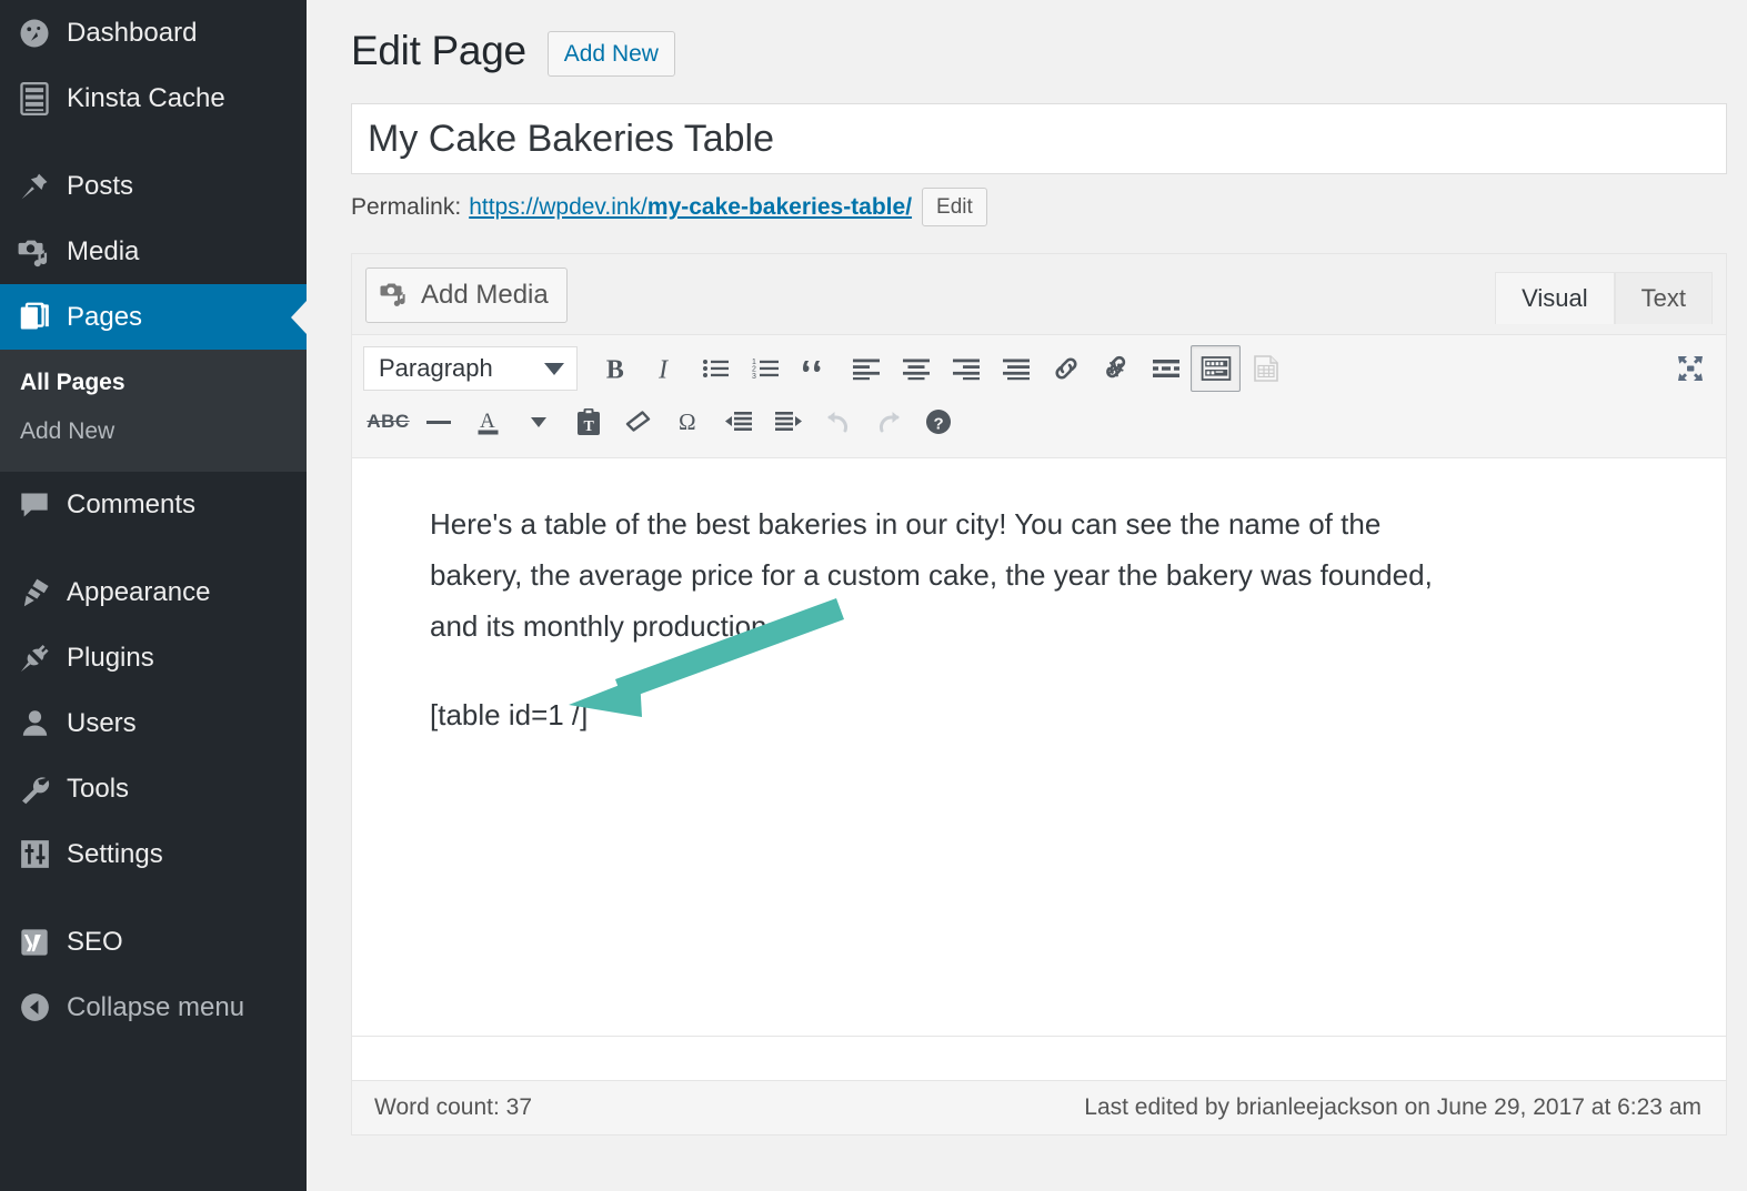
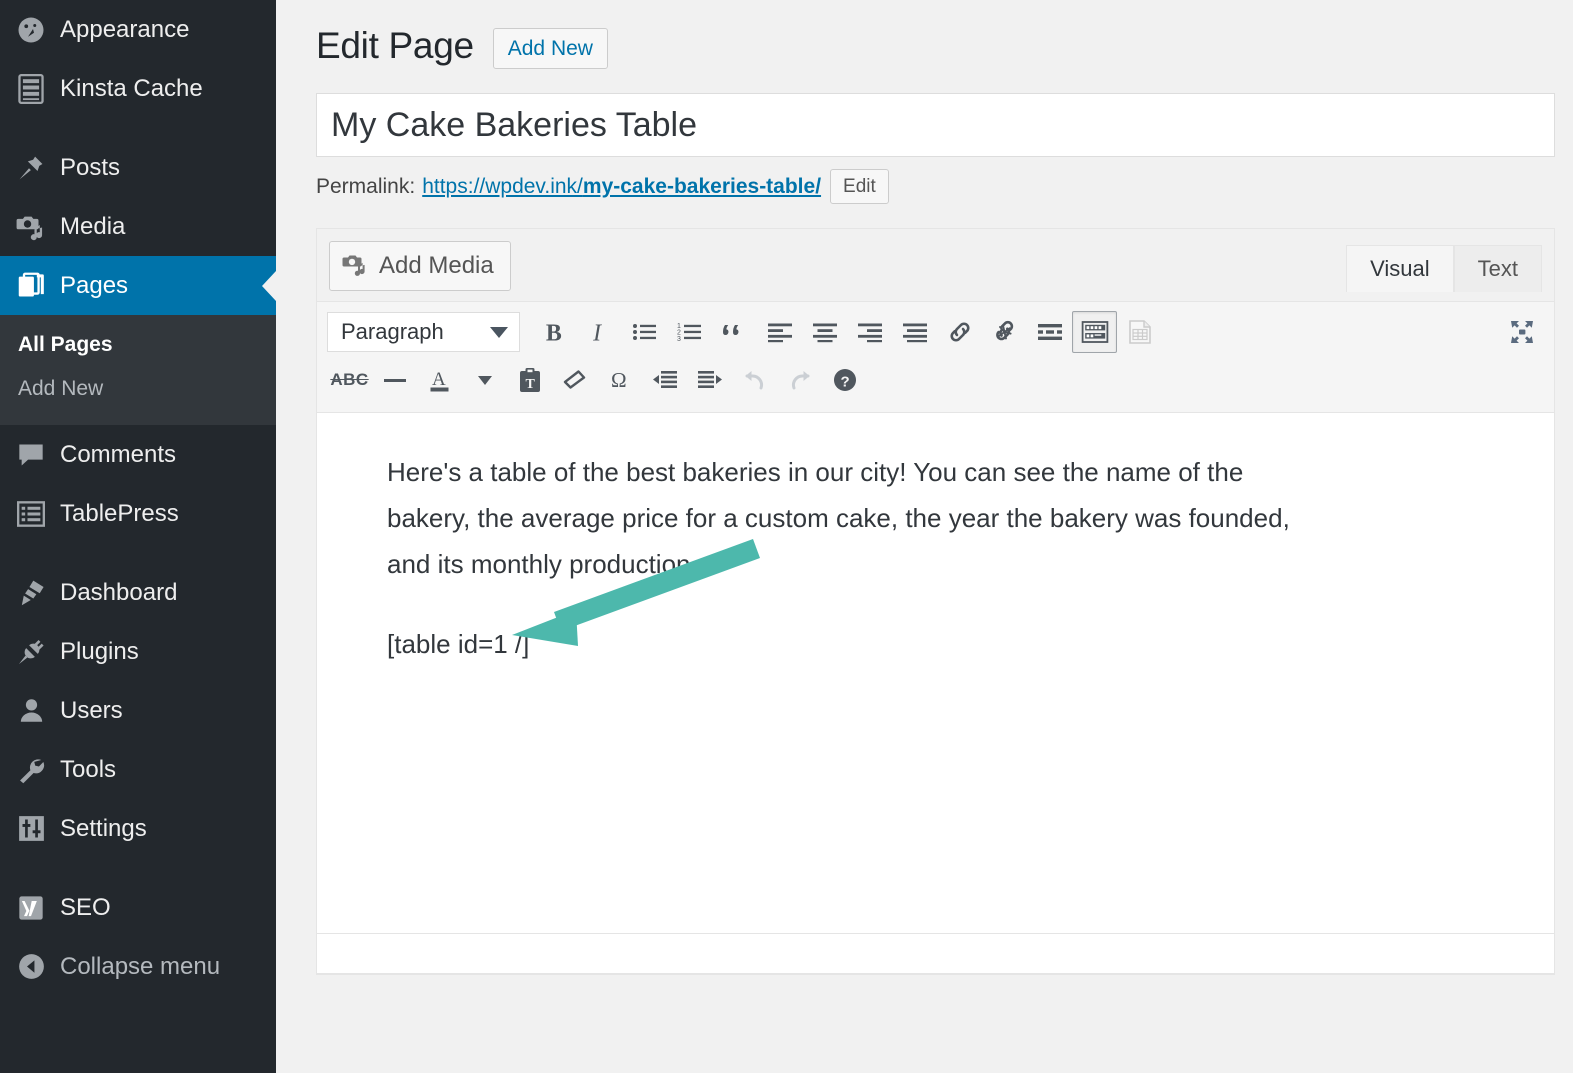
- Dashboard
+ Appearance
  Kinsta Cache
  Posts
  Media
  Pages
  All Pages
  Add New
  Comments
+ TablePress
- Appearance
+ Dashboard
  Plugins
  Users
  Tools
  Settings
  SEO
  Collapse menu
  Edit Page
  Add New
  My Cake Bakeries Table
  Permalink:
  https://wpdev.ink/my-cake-bakeries-table/
  Edit
  Add Media
  Visual
  Text
  Paragraph
  B
  I
  ABC
  A
  T
  Ω
  ?
  Here's a table of the best bakeries in our city! You can see the name of the bakery, the average price for a custom cake, the year the bakery was founded, and its monthly production
  [table id=1 /]
- Word count: 37
- Last edited by brianleejackson on June 29, 2017 at 6:23 am
